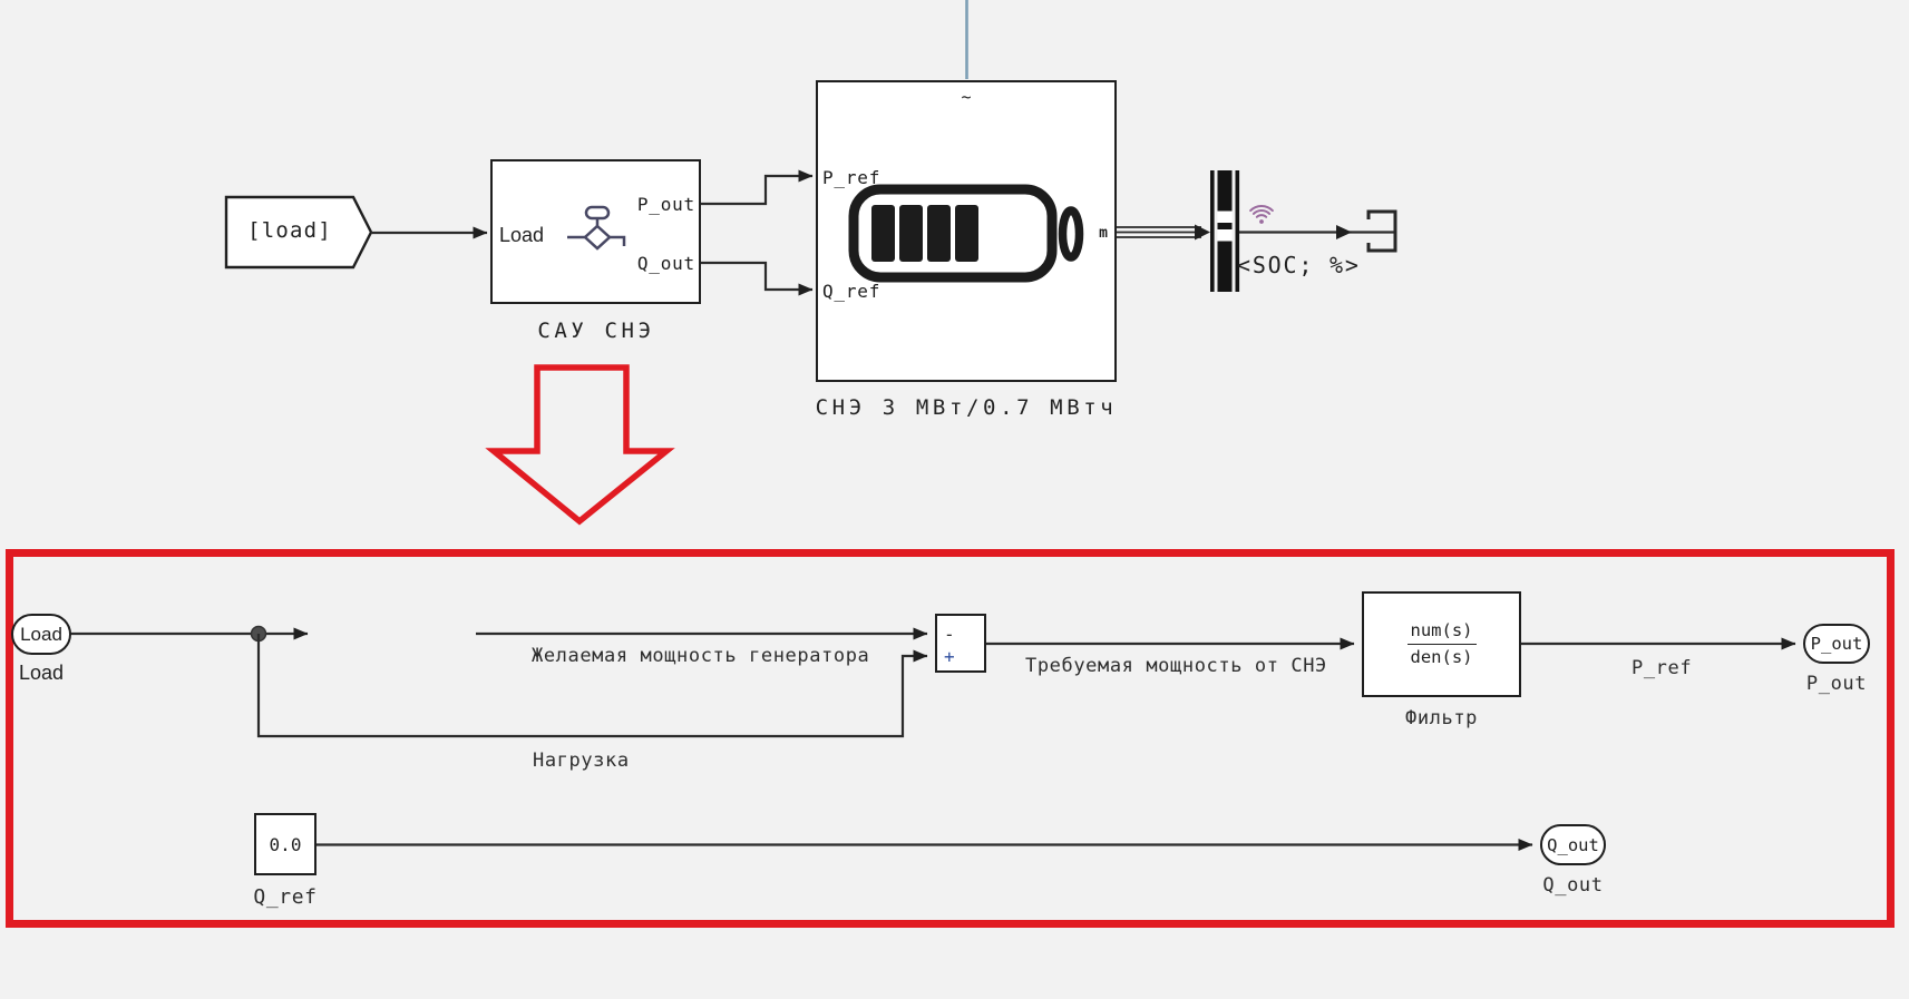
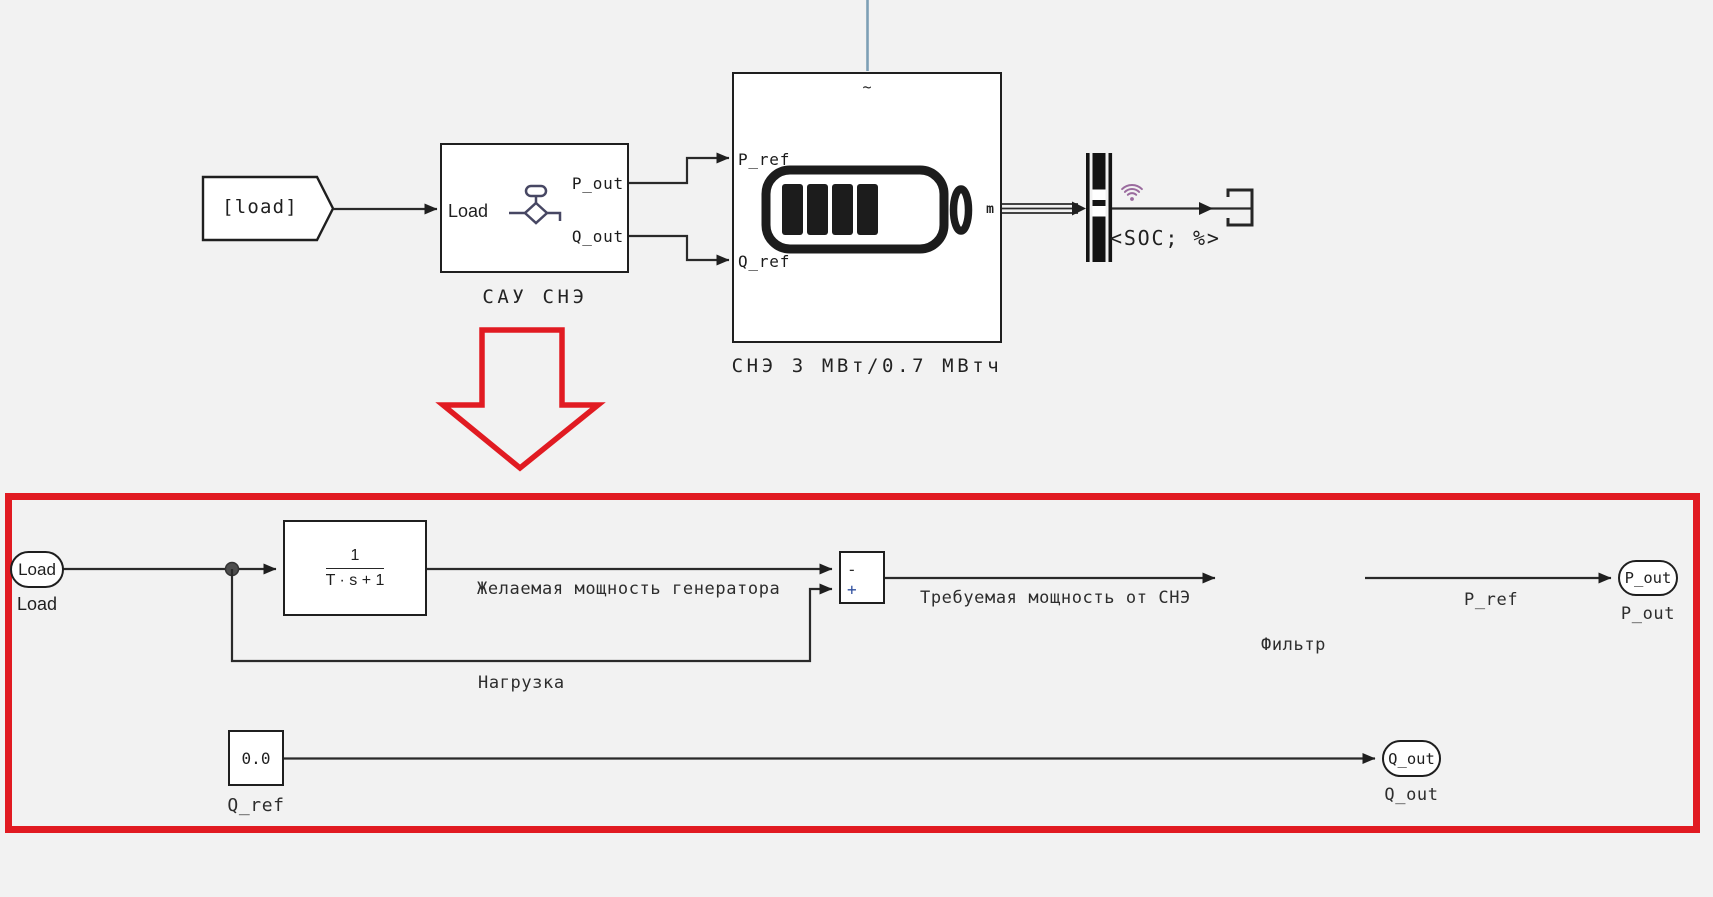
  [load]
  Load
  P_out
  Q_out
  САУ СНЭ
  ~
  P_ref
  Q_ref
  m
  СНЭ 3 МВт/0.7 МВтч
  <SOC; %>
  Load
  Load
+ 1
+ T · s + 1
  -
  +
- num(s)
- den(s)
  Фильтр
  0.0
  Q_ref
  P_out
  P_out
  Q_out
  Q_out
  Желаемая мощность генератора
  Требуемая мощность от СНЭ
  Нагрузка
  P_ref
